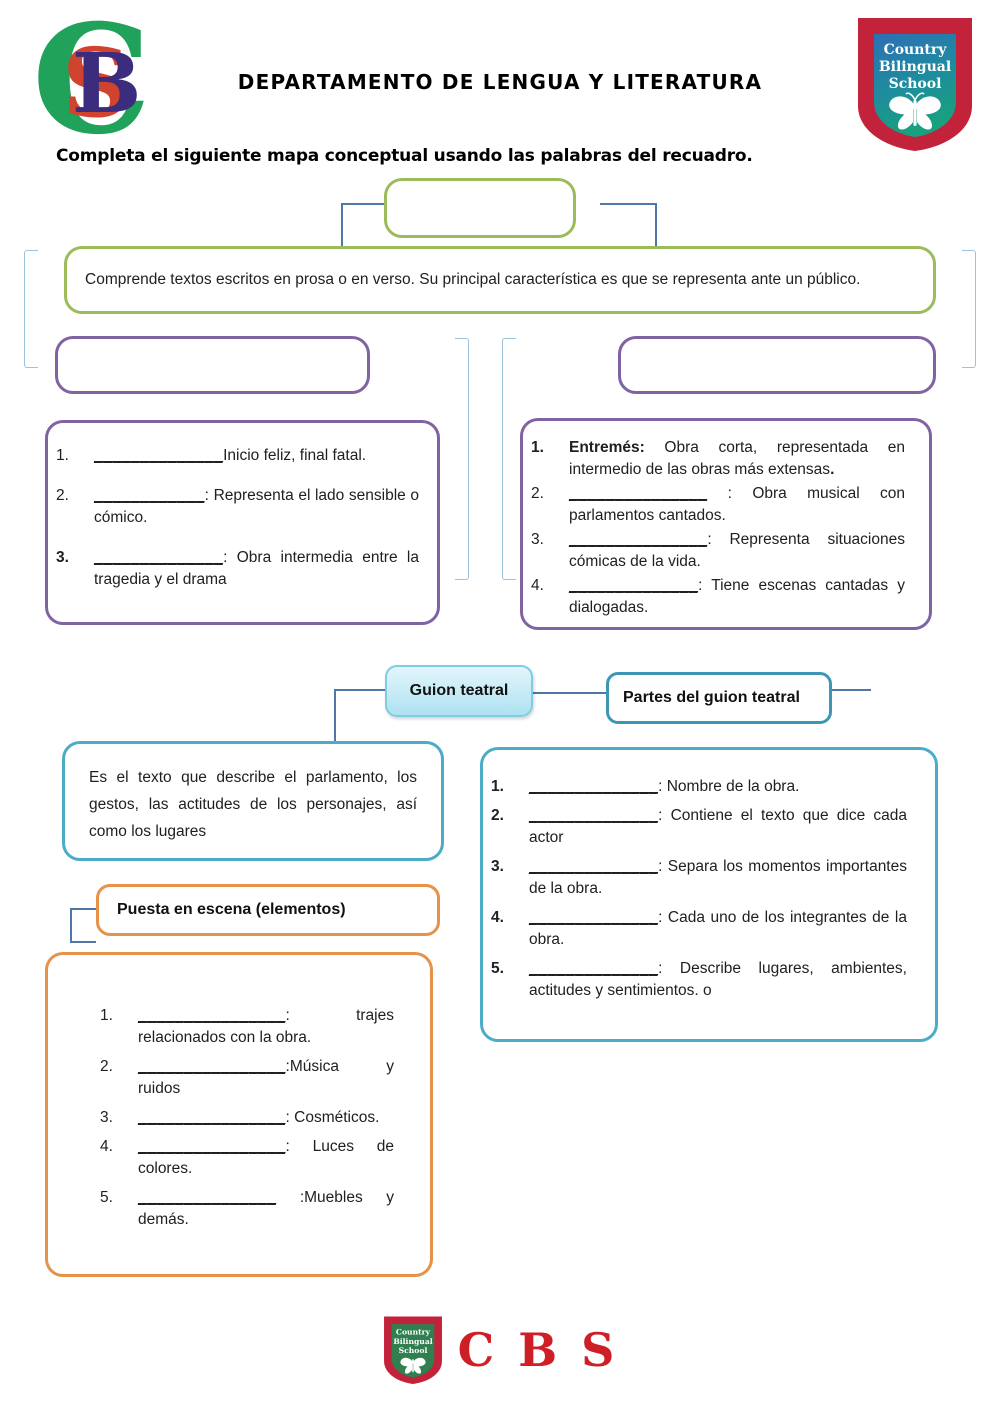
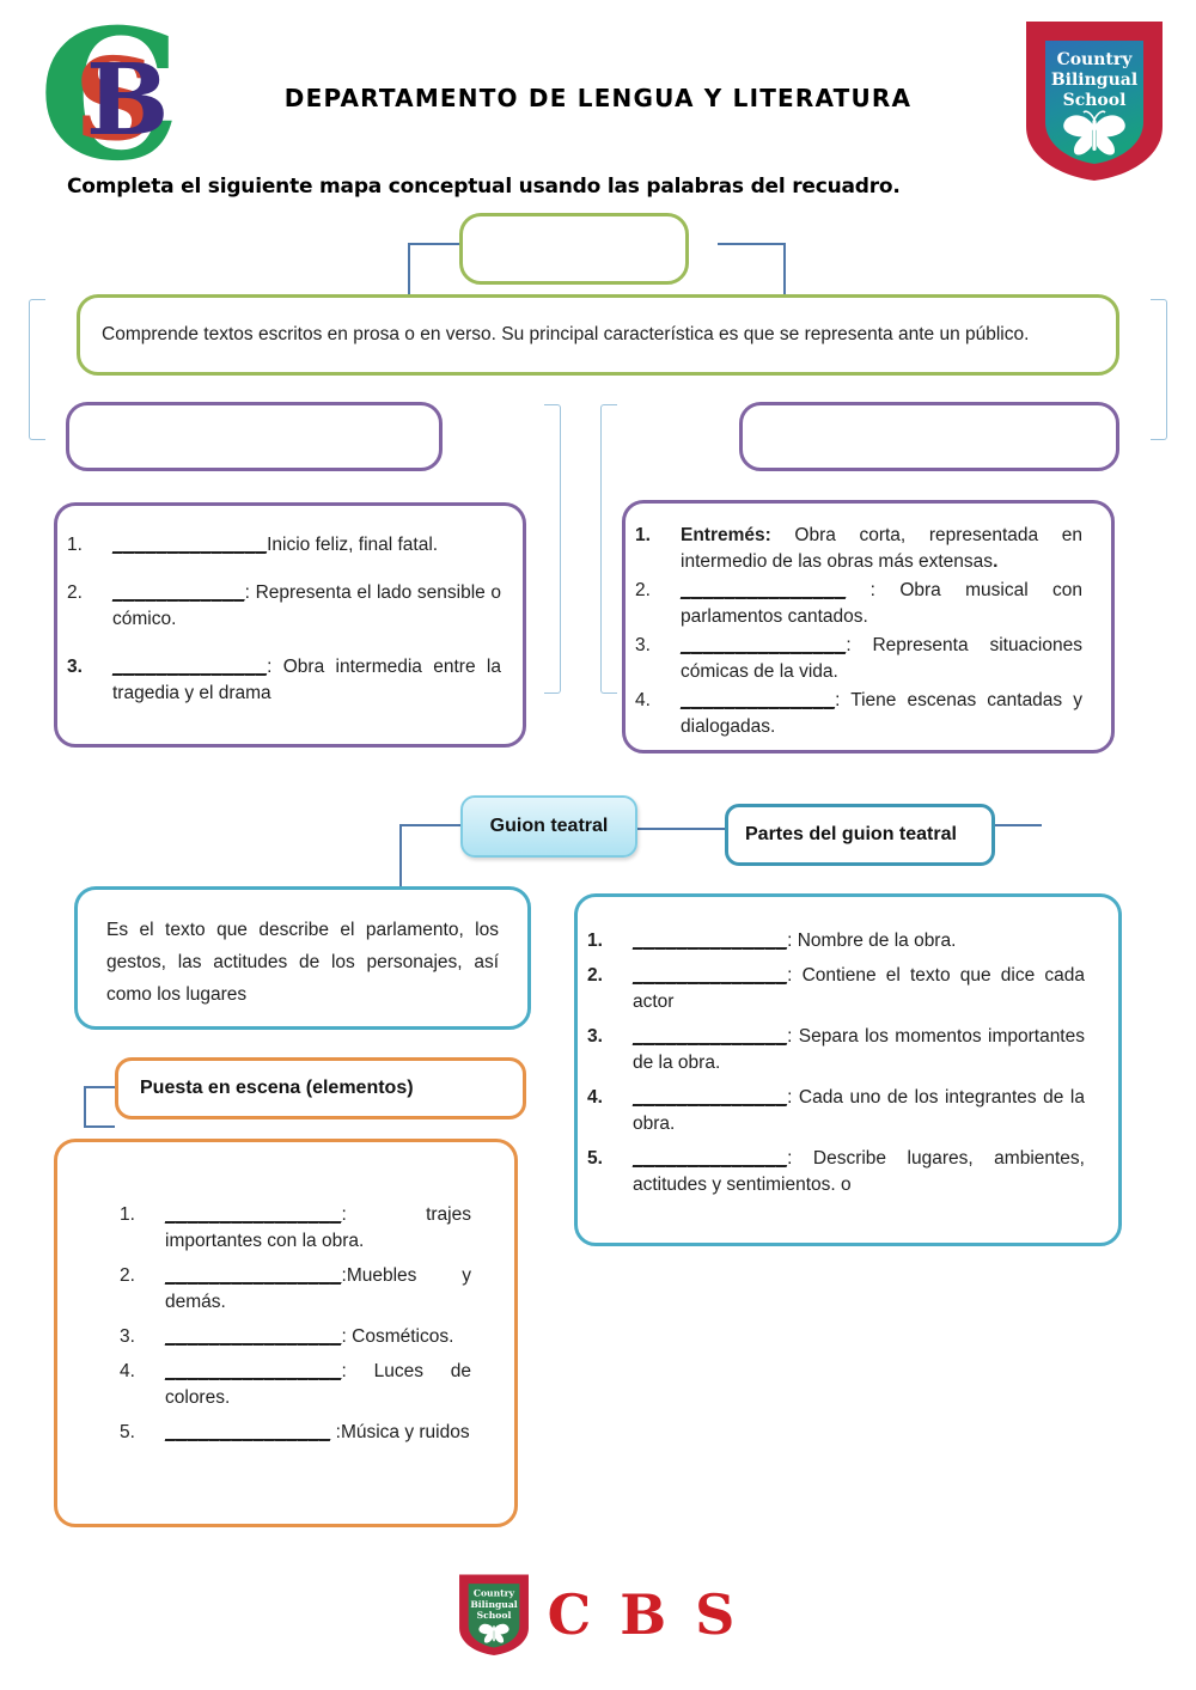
  C
  S
  B
  DEPARTAMENTO DE LENGUA Y LITERATURA
  Completa el siguiente mapa conceptual usando las palabras del recuadro.
  Country
  Bilingual
  School
  Comprende textos escritos en prosa o en verso. Su principal característica es que se representa ante un público.
  1.
  ______________Inicio feliz, final fatal.
  2.
  ____________: Representa el lado sensible o cómico.
  3.
  ______________: Obra intermedia entre la tragedia y el drama
  1.
  Entremés: Obra corta, representada en intermedio de las obras más extensas.
  2.
  _______________ : Obra musical con parlamentos cantados.
  3.
  _______________: Representa situaciones cómicas de la vida.
  4.
  ______________: Tiene escenas cantadas y dialogadas.
  Guion teatral
  Partes del guion teatral
  Es el texto que describe el parlamento, los gestos, las actitudes de los personajes, así como los lugares
  1.
  ______________: Nombre de la obra.
  2.
  ______________: Contiene el texto que dice cada actor
  3.
  ______________: Separa los momentos importantes de la obra.
  4.
  ______________: Cada uno de los integrantes de la obra.
  5.
  ______________: Describe lugares, ambientes, actitudes y sentimientos. o
  Puesta en escena (elementos)
  1.
- ________________: trajes relacionados con la obra.
+ ________________: trajes importantes con la obra.
  2.
- ________________:Música y ruidos
+ ________________:Muebles y demás.
  3.
  ________________: Cosméticos.
  4.
  ________________: Luces de colores.
  5.
- _______________ :Muebles y demás.
+ _______________ :Música y ruidos
  Country
  Bilingual
  School
  C B S
